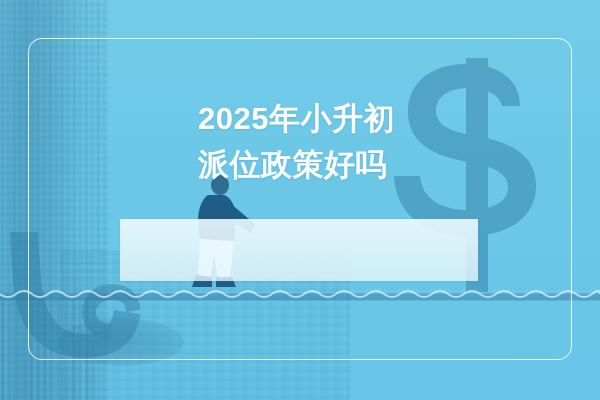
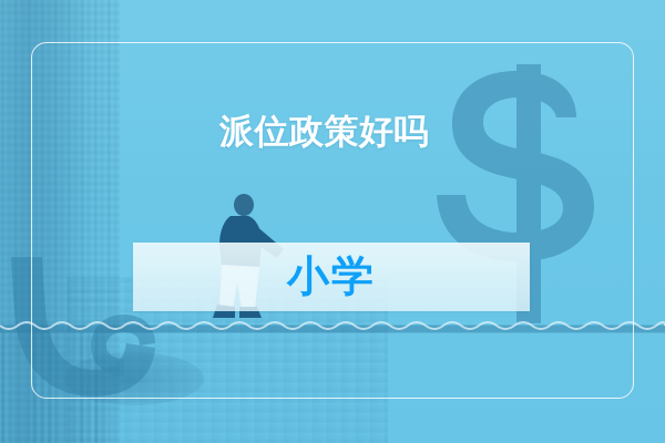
- 2025年小升初
  派位政策好吗
+ 小学
